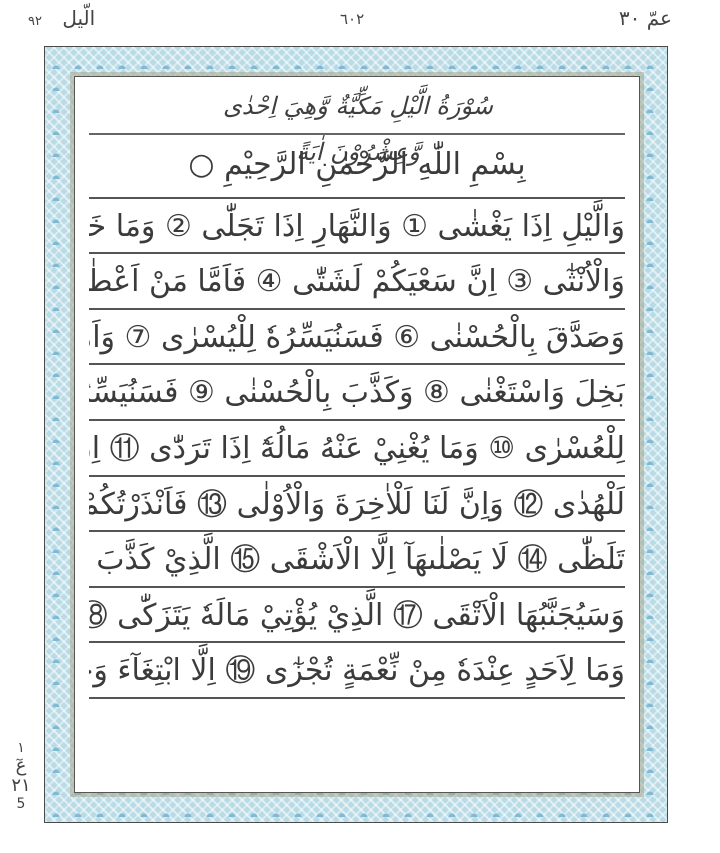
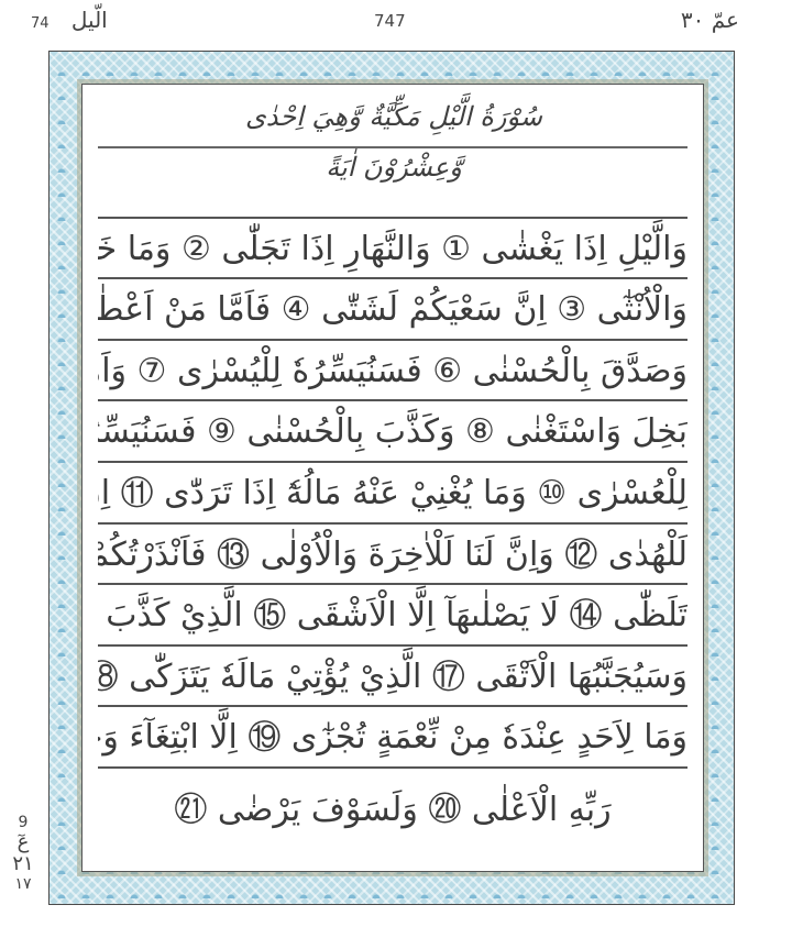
  عمّ ٣٠
- ٦٠٢
+ 747
- الّيل ٩٢
+ الّيل 74
  سُوْرَةُ الَّيْلِ مَكِّيَّةٌ وَّهِيَ اِحْدٰى وَّعِشْرُوْنَ اٰيَةً
- بِسْمِ اللّٰهِ الرَّحْمٰنِ الرَّحِيْمِ ○
  وَالَّيْلِ اِذَا يَغْشٰى ① وَالنَّهَارِ اِذَا تَجَلّٰى ② وَمَا خَ
  وَالْاُنْثٰٓى ③ اِنَّ سَعْيَكُمْ لَشَتّٰى ④ فَاَمَّا مَنْ اَعْطٰ
  وَصَدَّقَ بِالْحُسْنٰى ⑥ فَسَنُيَسِّرُهٗ لِلْيُسْرٰى ⑦ وَاَ
  بَخِلَ وَاسْتَغْنٰى ⑧ وَكَذَّبَ بِالْحُسْنٰى ⑨ فَسَنُيَسِّ
  لِلْعُسْرٰى ⑩ وَمَا يُغْنِيْ عَنْهُ مَالُهٗٓ اِذَا تَرَدّٰى ⑪ اِ
  لَلْهُدٰى ⑫ وَاِنَّ لَنَا لَلْاٰخِرَةَ وَالْاُوْلٰى ⑬ فَاَنْذَرْتُكُمْ
  تَلَظّٰى ⑭ لَا يَصْلٰىهَآ اِلَّا الْاَشْقَى ⑮ الَّذِيْ كَذَّبَ
  وَسَيُجَنَّبُهَا الْاَتْقَى ⑰ الَّذِيْ يُؤْتِيْ مَالَهٗ يَتَزَكّٰى ⑱
  وَمَا لِاَحَدٍ عِنْدَهٗ مِنْ نِّعْمَةٍ تُجْزٰٓى ⑲ اِلَّا ابْتِغَآءَ وَ
+ رَبِّهِ الْاَعْلٰى ⑳ وَلَسَوْفَ يَرْضٰى ㉑
- ١
+ 9
  عٓ ٢١
- 5
+ ١٧
